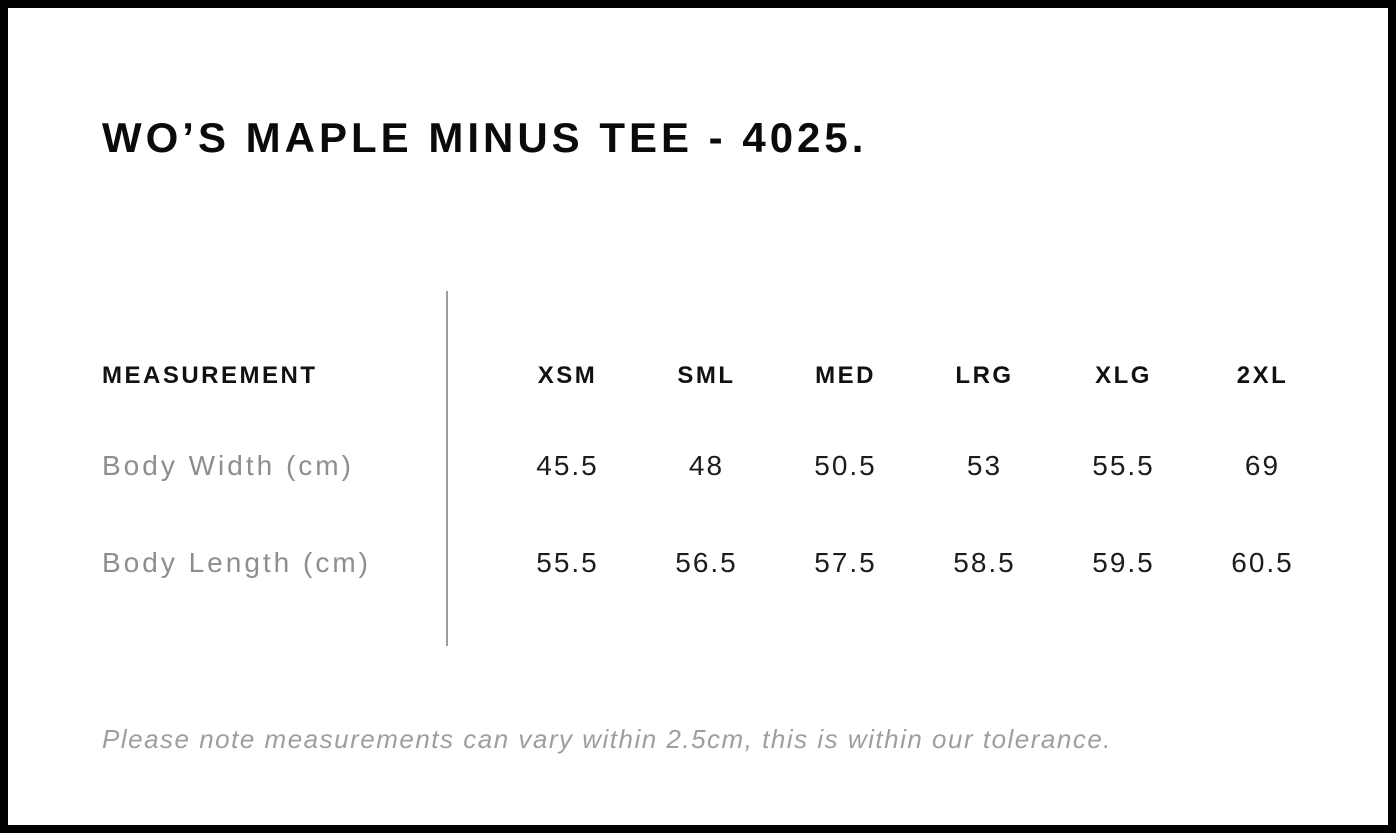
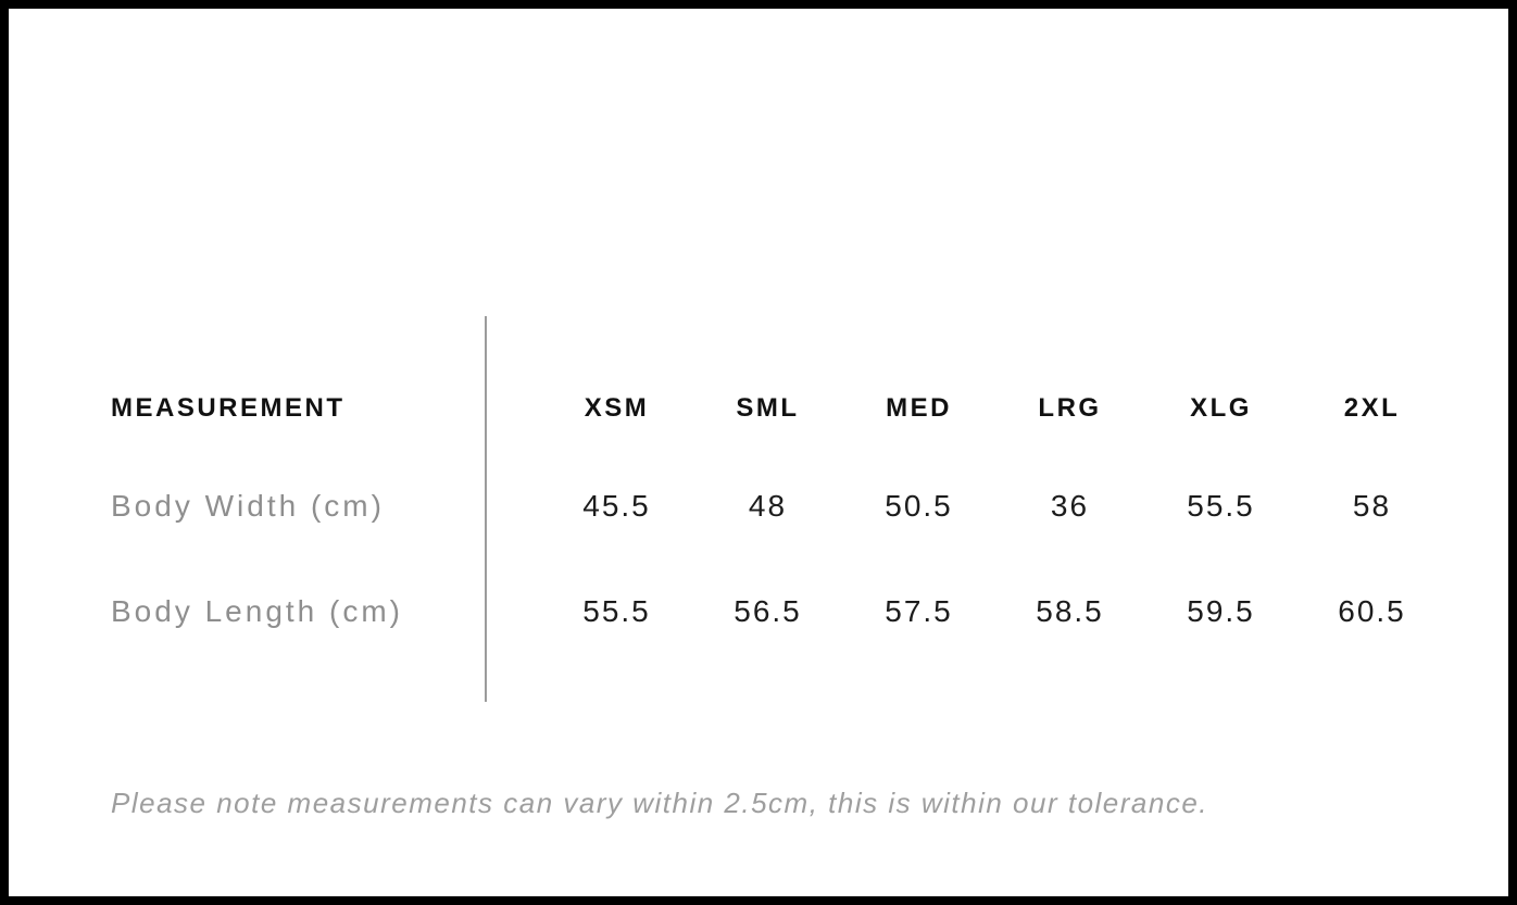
- WO’S MAPLE MINUS TEE - 4025.
  MEASUREMENT
  XSM
  SML
  MED
  LRG
  XLG
  2XL
  Body Width (cm)
  45.5
  48
  50.5
- 53
+ 36
  55.5
- 69
+ 58
  Body Length (cm)
  55.5
  56.5
  57.5
  58.5
  59.5
  60.5
  Please note measurements can vary within 2.5cm, this is within our tolerance.
